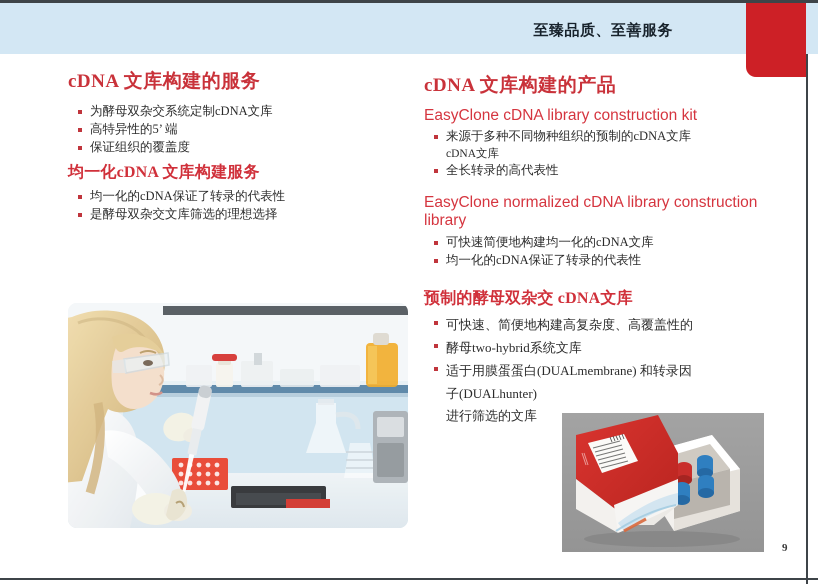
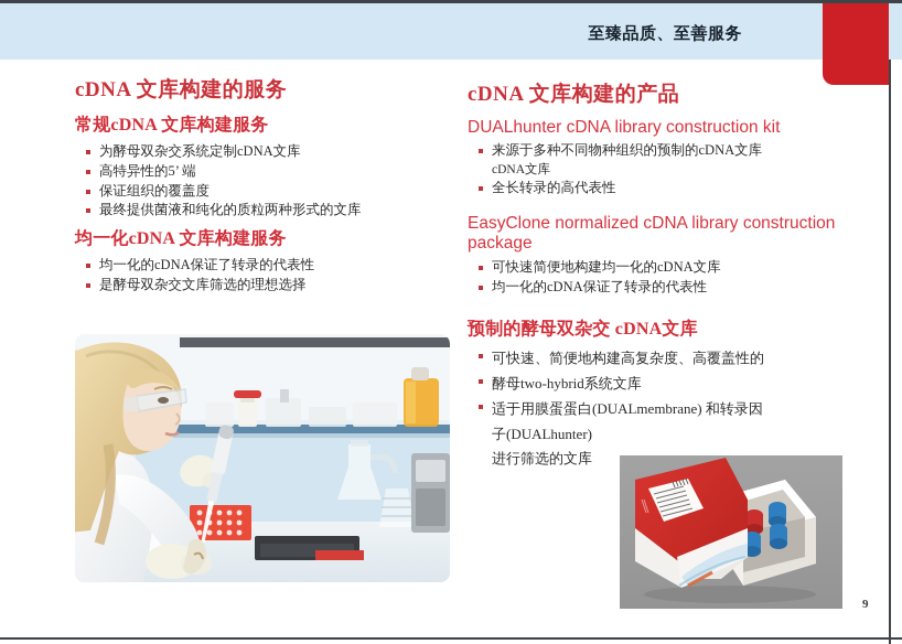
  至臻品质、至善服务
  cDNA 文库构建的服务
+ 常规cDNA 文库构建服务
  为酵母双杂交系统定制cDNA文库
  高特异性的5’ 端
  保证组织的覆盖度
+ 最终提供菌液和纯化的质粒两种形式的文库
  均一化cDNA 文库构建服务
  均一化的cDNA保证了转录的代表性
  是酵母双杂交文库筛选的理想选择
  cDNA 文库构建的产品
- EasyClone cDNA library construction kit
+ DUALhunter cDNA library construction kit
  来源于多种不同物种组织的预制的cDNA文库
  cDNA文库
  全长转录的高代表性
- EasyClone normalized cDNA library construction library
+ EasyClone normalized cDNA library construction package
  可快速简便地构建均一化的cDNA文库
  均一化的cDNA保证了转录的代表性
  预制的酵母双杂交 cDNA文库
  可快速、简便地构建高复杂度、高覆盖性的
  酵母two-hybrid系统文库
  适于用膜蛋蛋白(DUALmembrane) 和转录因
  子(DUALhunter)
  进行筛选的文库
  9
